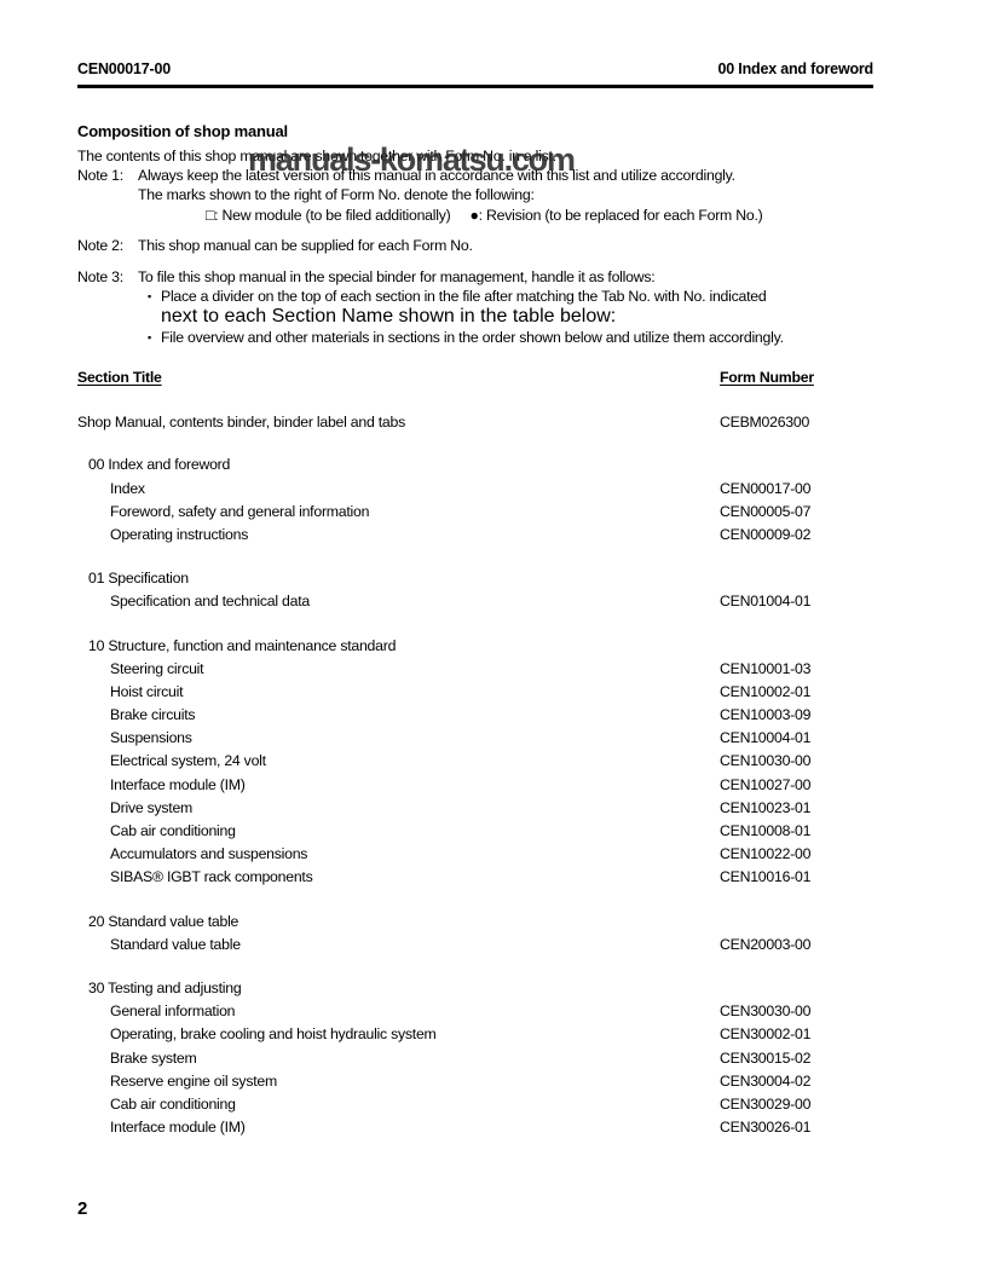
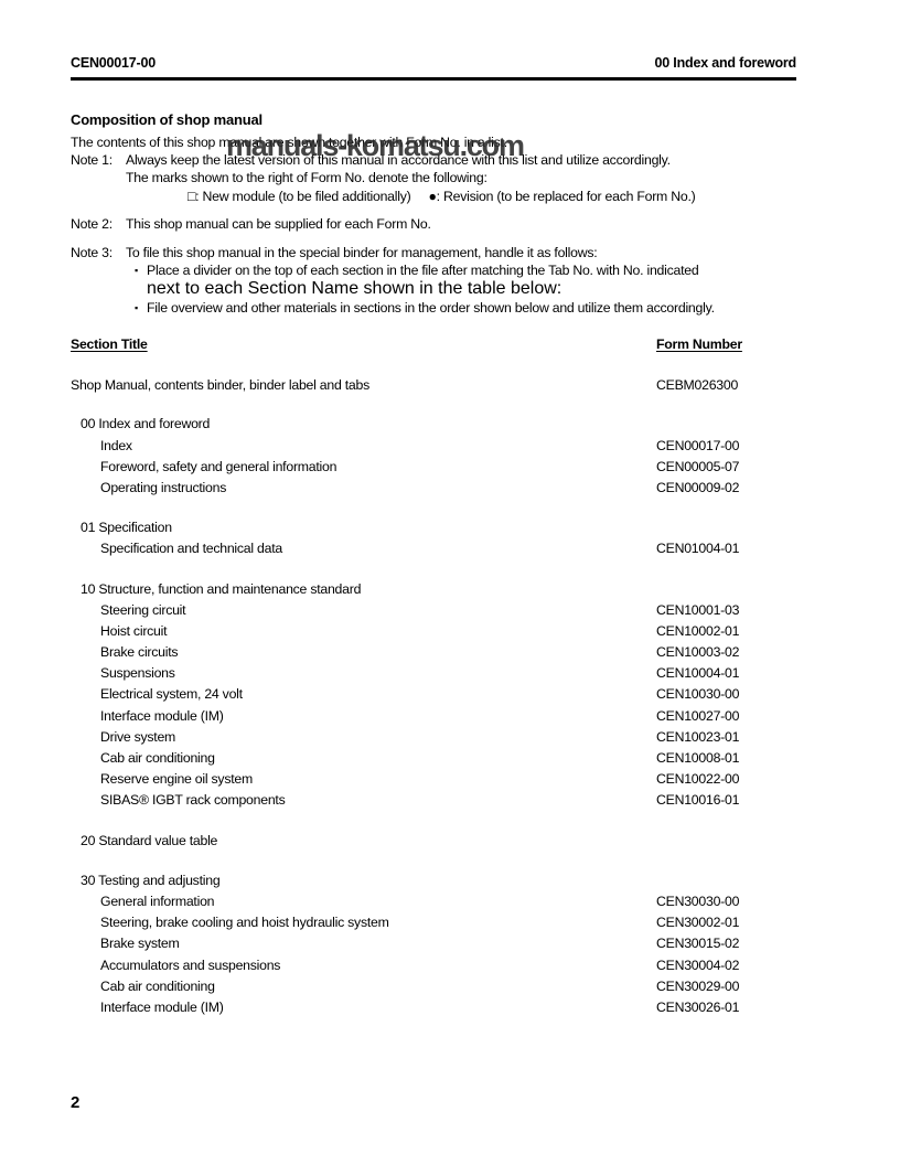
  CEN00017-00
  00 Index and foreword
  Composition of shop manual
  The contents of this shop manual are shown together with Form No. in a list.
  Note 1:
  Always keep the latest version of this manual in accordance with this list and utilize accordingly.
  The marks shown to the right of Form No. denote the following:
  □: New module (to be filed additionally) ●: Revision (to be replaced for each Form No.)
  Note 2:
  This shop manual can be supplied for each Form No.
  Note 3:
  To file this shop manual in the special binder for management, handle it as follows:
  ▪
  Place a divider on the top of each section in the file after matching the Tab No. with No. indicated
  next to each Section Name shown in the table below:
  ▪
  File overview and other materials in sections in the order shown below and utilize them accordingly.
  manuals-komatsu.com
  Section Title
  Form Number
  Shop Manual, contents binder, binder label and tabs
  CEBM026300
  00 Index and foreword
  Index
  CEN00017-00
  Foreword, safety and general information
  CEN00005-07
  Operating instructions
  CEN00009-02
  01 Specification
  Specification and technical data
  CEN01004-01
  10 Structure, function and maintenance standard
  Steering circuit
  CEN10001-03
  Hoist circuit
  CEN10002-01
  Brake circuits
- CEN10003-09
+ CEN10003-02
  Suspensions
  CEN10004-01
  Electrical system, 24 volt
  CEN10030-00
  Interface module (IM)
  CEN10027-00
  Drive system
  CEN10023-01
  Cab air conditioning
  CEN10008-01
- Accumulators and suspensions
+ Reserve engine oil system
  CEN10022-00
  SIBAS® IGBT rack components
  CEN10016-01
  20 Standard value table
- Standard value table
- CEN20003-00
  30 Testing and adjusting
  General information
  CEN30030-00
- Operating, brake cooling and hoist hydraulic system
+ Steering, brake cooling and hoist hydraulic system
  CEN30002-01
  Brake system
  CEN30015-02
- Reserve engine oil system
+ Accumulators and suspensions
  CEN30004-02
  Cab air conditioning
  CEN30029-00
  Interface module (IM)
  CEN30026-01
  2
